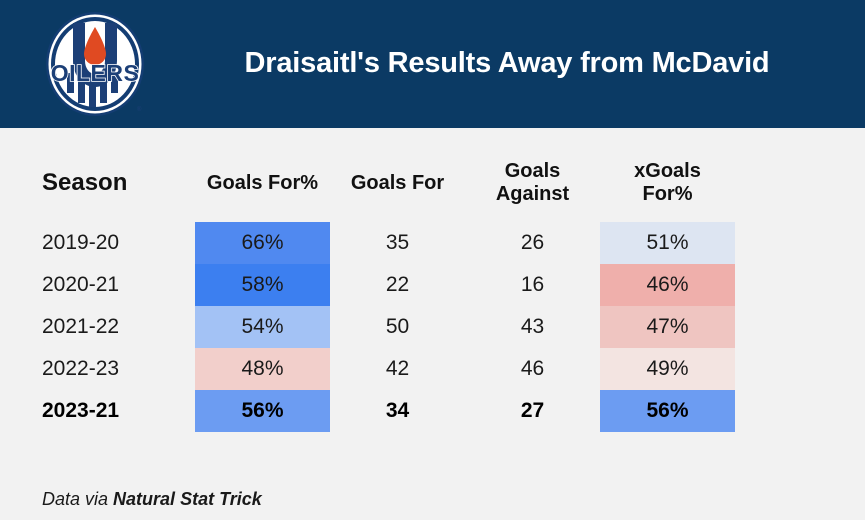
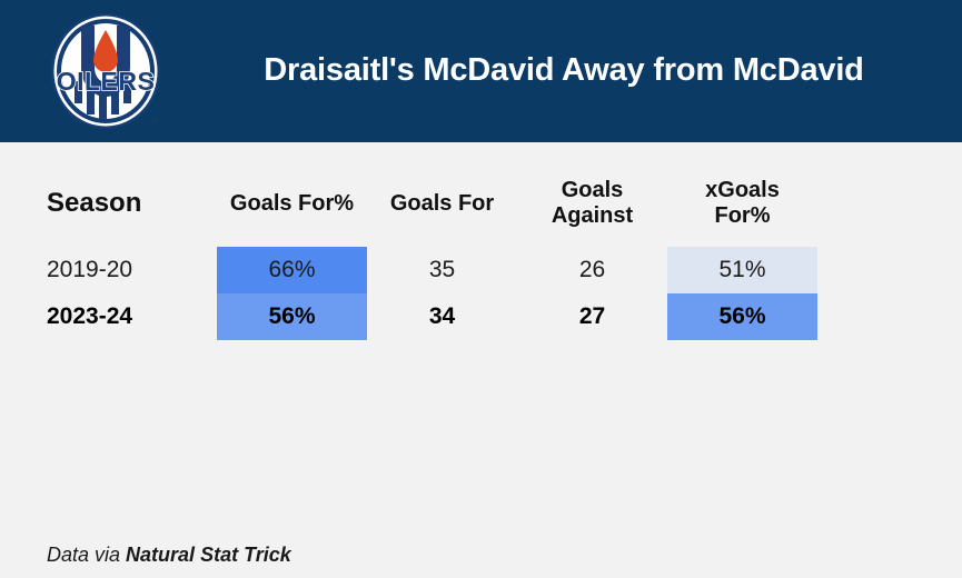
  OILERS
- Draisaitl's Results Away from McDavid
+ Draisaitl's McDavid Away from McDavid
  Season	Goals For%	Goals For	GoalsAgainst	xGoalsFor%
  2019-20	66%	35	26	51%
- 2020-21	58%	22	16	46%
- 2021-22	54%	50	43	47%
- 2022-23	48%	42	46	49%
- 2023-21	56%	34	27	56%
+ 2023-24	56%	34	27	56%
  Data via Natural Stat Trick
